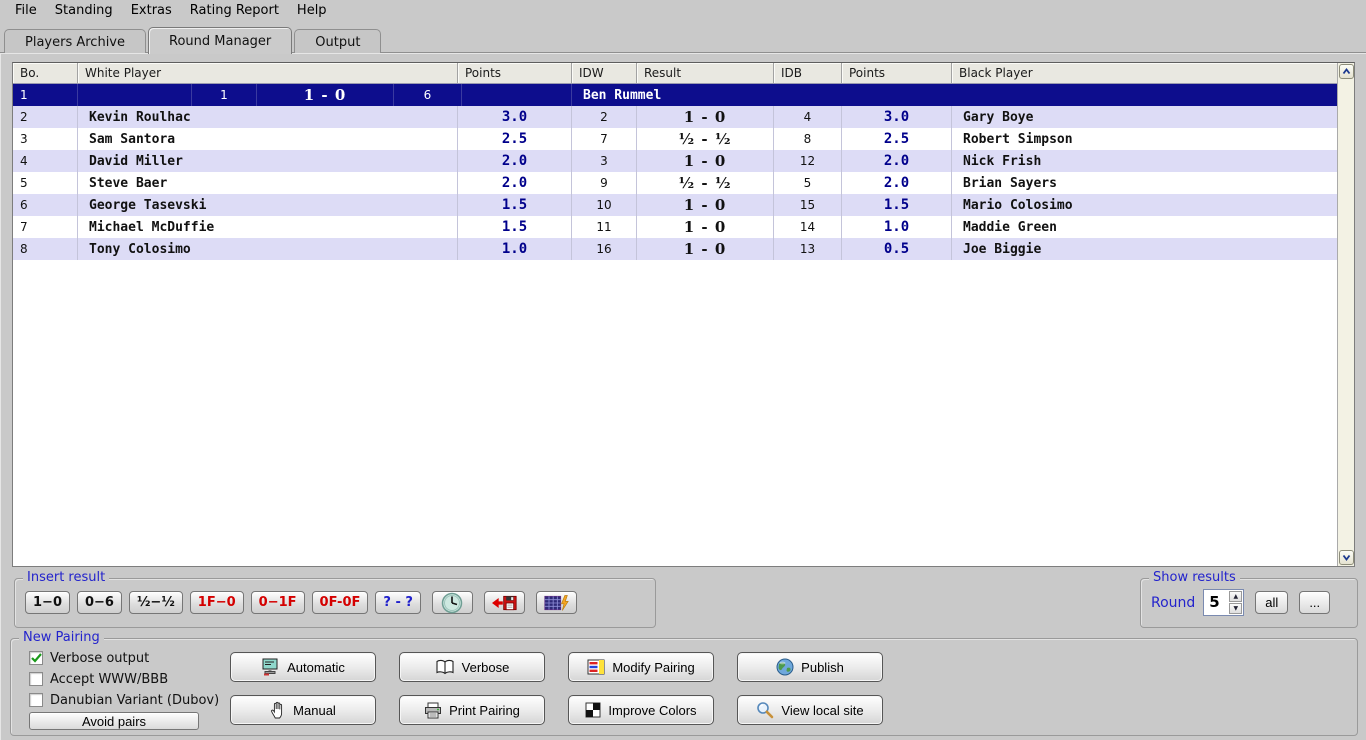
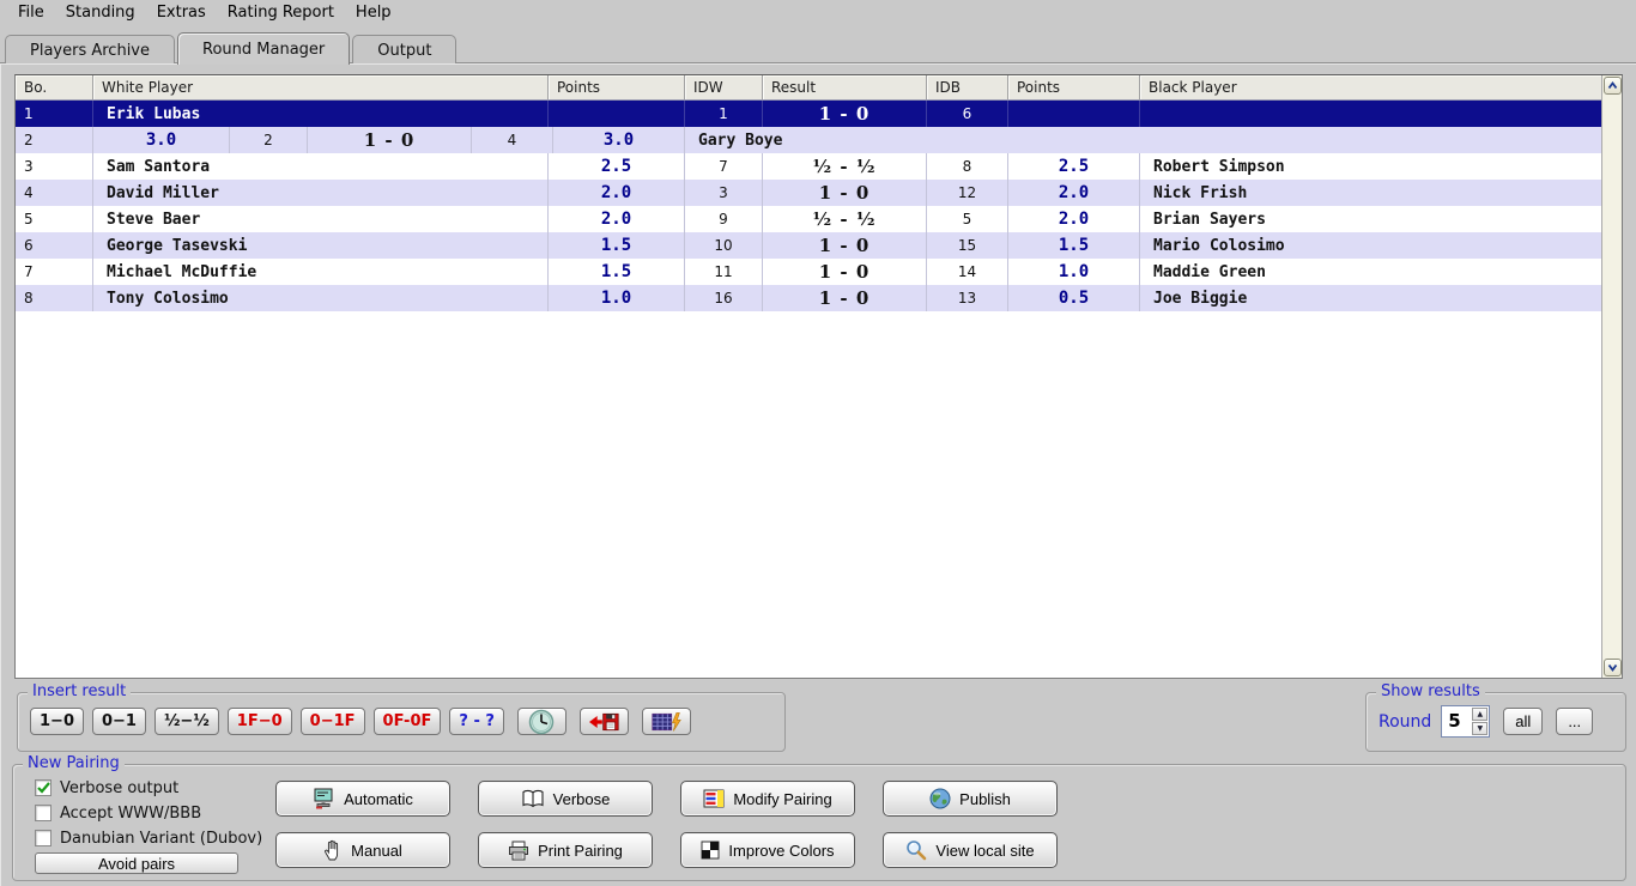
  File
  Standing
  Extras
  Rating Report
  Help
  Players Archive
  Round Manager
  Output
  Bo.
  White Player
  Points
  IDW
  Result
  IDB
  Points
  Black Player
  1
+ Erik Lubas
  1
  1 - 0
  6
- Ben Rummel
  2
- Kevin Roulhac
  3.0
  2
  1 - 0
  4
  3.0
  Gary Boye
  3
  Sam Santora
  2.5
  7
  ½ - ½
  8
  2.5
  Robert Simpson
  4
  David Miller
  2.0
  3
  1 - 0
  12
  2.0
  Nick Frish
  5
  Steve Baer
  2.0
  9
  ½ - ½
  5
  2.0
  Brian Sayers
  6
  George Tasevski
  1.5
  10
  1 - 0
  15
  1.5
  Mario Colosimo
  7
  Michael McDuffie
  1.5
  11
  1 - 0
  14
  1.0
  Maddie Green
  8
  Tony Colosimo
  1.0
  16
  1 - 0
  13
  0.5
  Joe Biggie
  Insert result
  1−0
- 0−6
+ 0−1
  ½−½
  1F−0
  0−1F
  0F-0F
  ? - ?
  Show results
  Round
  5
  all
  ...
  New Pairing
  Verbose output
  Accept WWW/BBB
  Danubian Variant (Dubov)
  Avoid pairs
  Automatic
  Verbose
  Modify Pairing
  Publish
  Manual
  Print Pairing
  Improve Colors
  View local site
